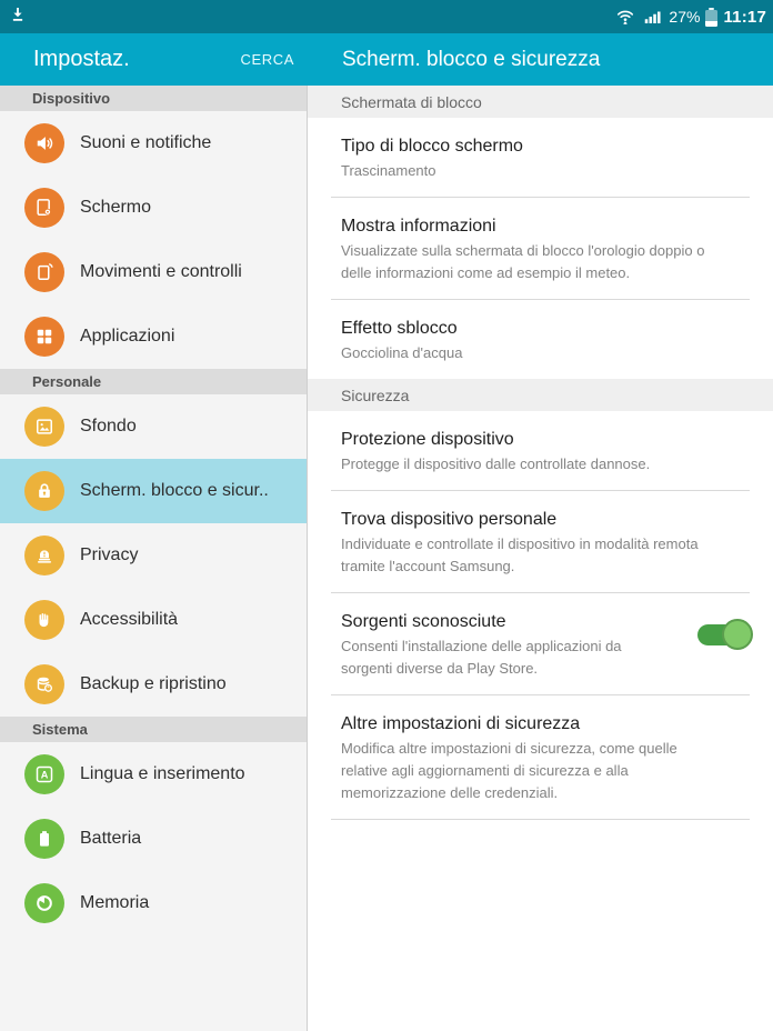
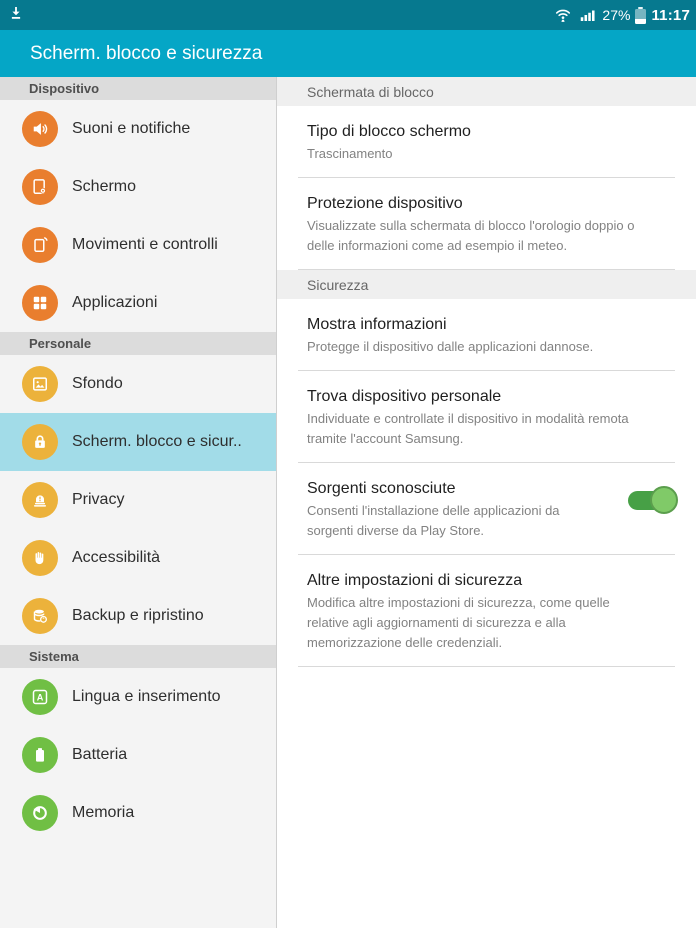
  27%
  11:17
- Impostaz.
- CERCA
  Scherm. blocco e sicurezza
  Dispositivo
  Suoni e notifiche
  Schermo
  Movimenti e controlli
  Applicazioni
  Personale
  Sfondo
  Scherm. blocco e sicur..
  Privacy
  Accessibilità
  Backup e ripristino
  Sistema
  A
  Lingua e inserimento
  Batteria
  Memoria
  Schermata di blocco
  Tipo di blocco schermo
  Trascinamento
- Mostra informazioni
+ Protezione dispositivo
  Visualizzate sulla schermata di blocco l'orologio doppio o
  delle informazioni come ad esempio il meteo.
- Effetto sblocco
- Gocciolina d'acqua
  Sicurezza
- Protezione dispositivo
+ Mostra informazioni
- Protegge il dispositivo dalle controllate dannose.
+ Protegge il dispositivo dalle applicazioni dannose.
  Trova dispositivo personale
  Individuate e controllate il dispositivo in modalità remota
  tramite l'account Samsung.
  Sorgenti sconosciute
  Consenti l'installazione delle applicazioni da
  sorgenti diverse da Play Store.
  Altre impostazioni di sicurezza
  Modifica altre impostazioni di sicurezza, come quelle
  relative agli aggiornamenti di sicurezza e alla
  memorizzazione delle credenziali.
